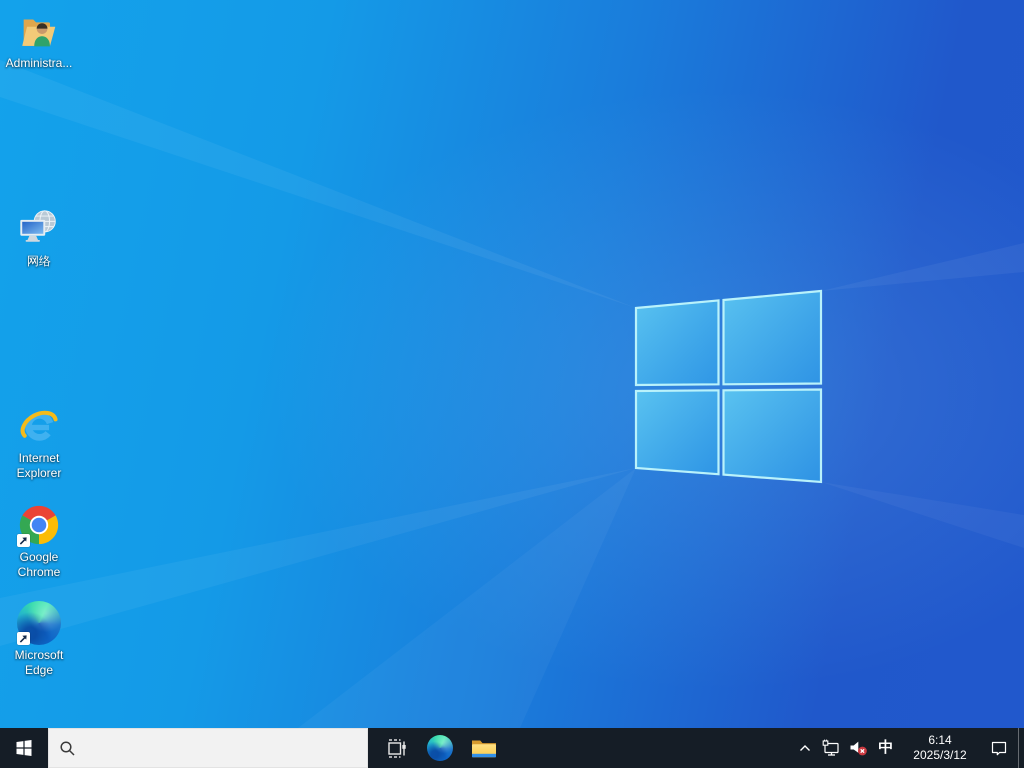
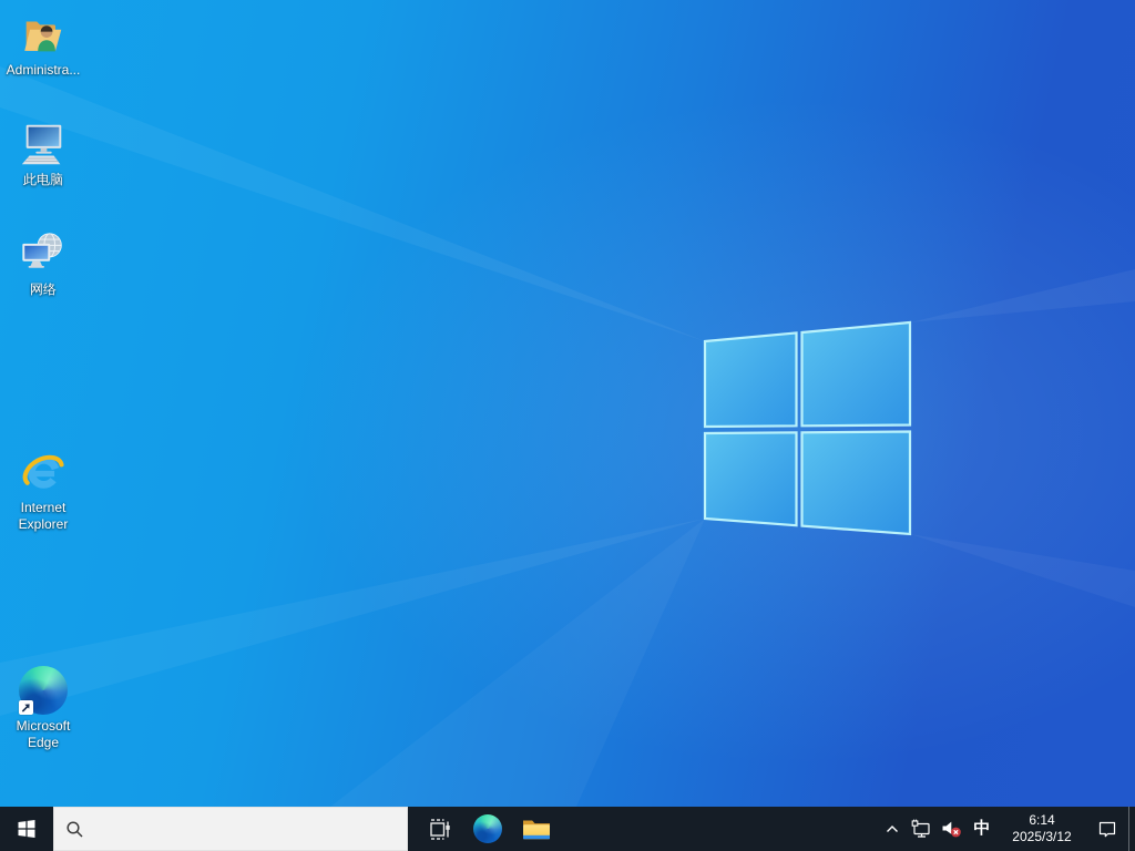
  Administra...
+ 此电脑
  网络
  Internet Explorer
- Google Chrome
  Microsoft Edge
  中
  6:14
  2025/3/12
